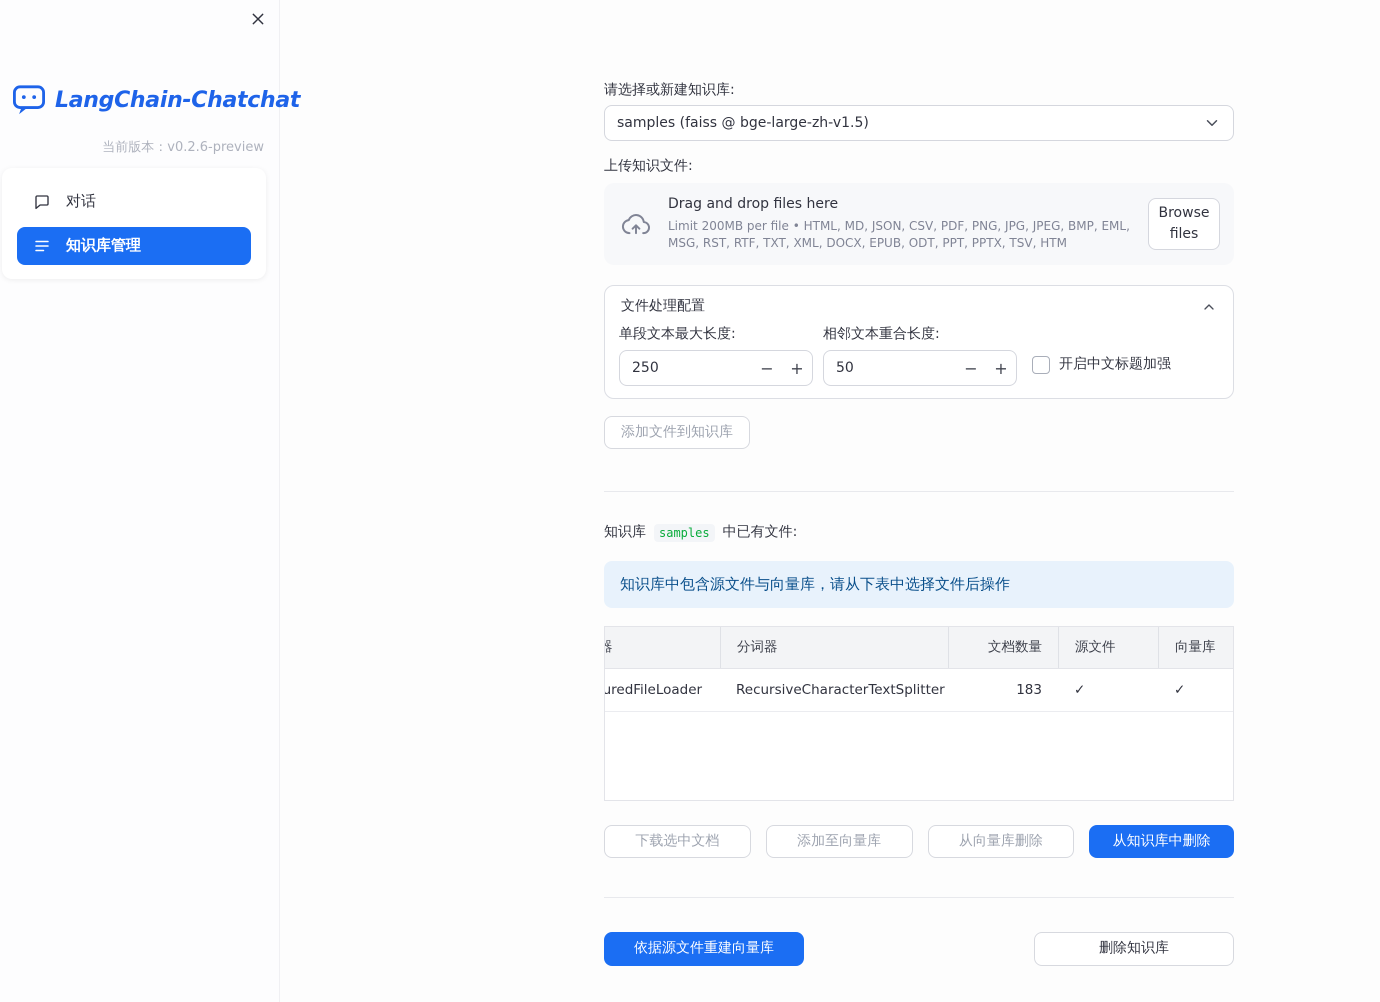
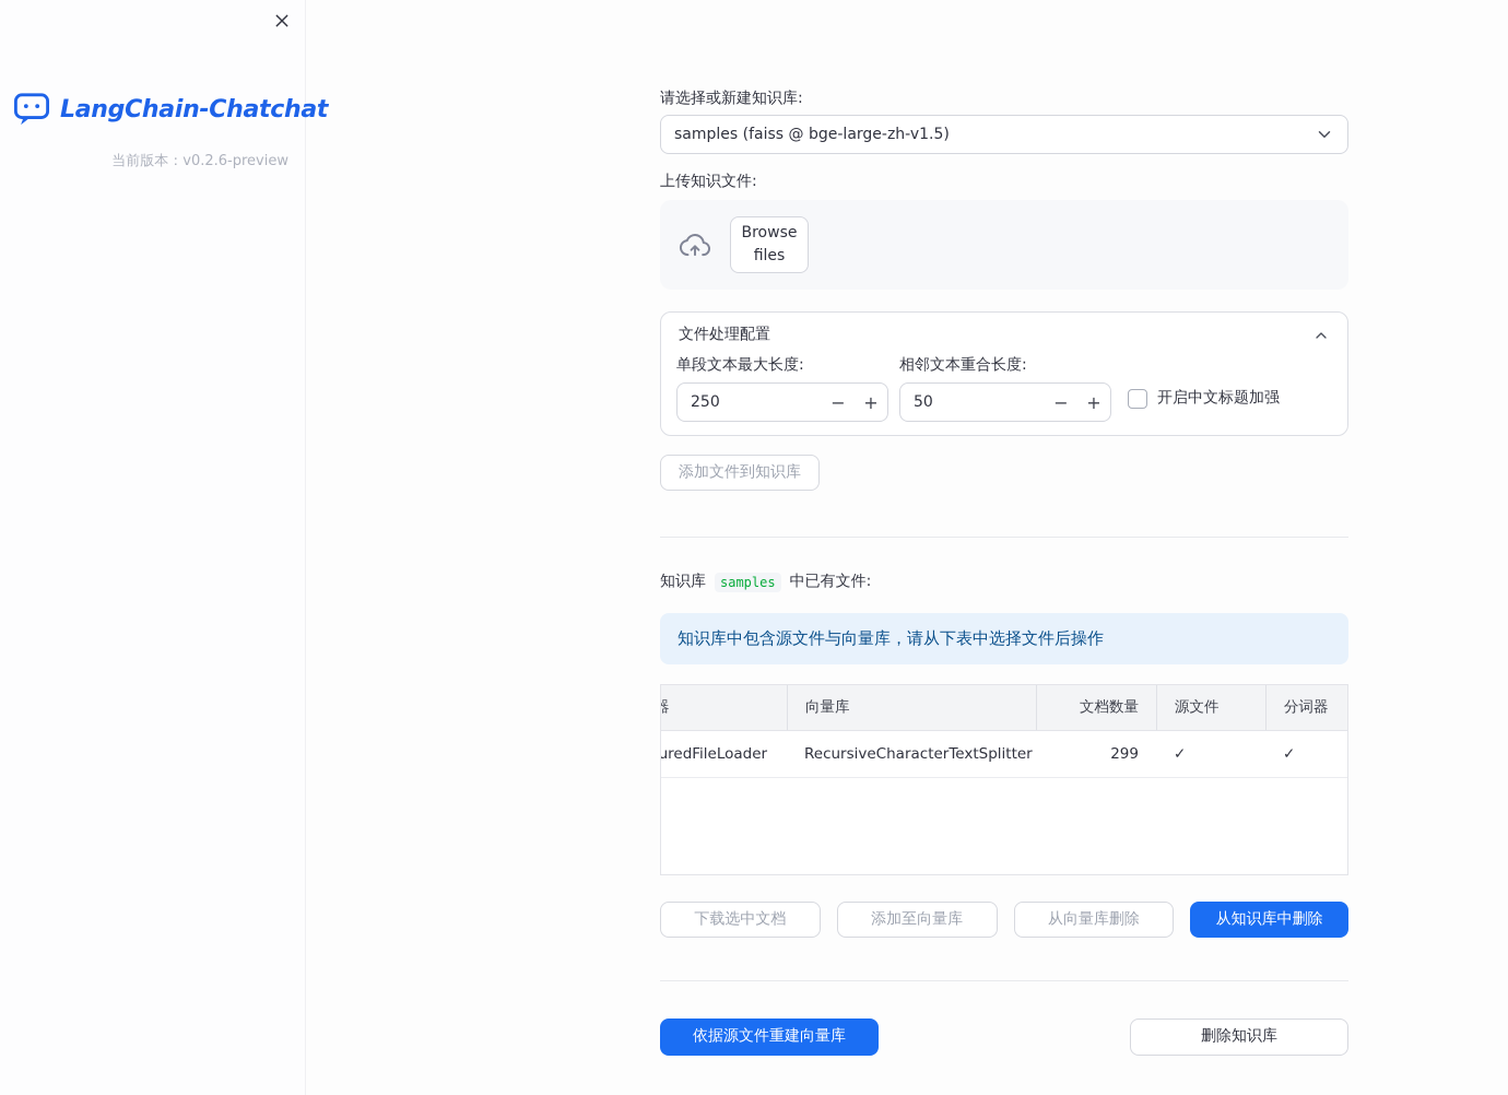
  LangChain-Chatchat
  当前版本：v0.2.6-preview
- 对话
- 知识库管理
  请选择或新建知识库:
  samples (faiss @ bge-large-zh-v1.5)
  上传知识文件:
- Drag and drop files here
- Limit 200MB per file • HTML, MD, JSON, CSV, PDF, PNG, JPG, JPEG, BMP, EML, MSG, RST, RTF, TXT, XML, DOCX, EPUB, ODT, PPT, PPTX, TSV, HTM
  Browse files
  文件处理配置
  单段文本最大长度:
  250
  −
  +
  相邻文本重合长度:
  50
  −
  +
  开启中文标题加强
  添加文件到知识库
  知识库
  samples
  中已有文件:
  知识库中包含源文件与向量库，请从下表中选择文件后操作
- 分词器
+ 向量库
  文档数量
  源文件
- 向量库
+ 分词器
  RecursiveCharacterTextSplitter
- 183
+ 299
  ✓
  ✓
  下载选中文档
  添加至向量库
  从向量库删除
  从知识库中删除
  依据源文件重建向量库
  删除知识库
